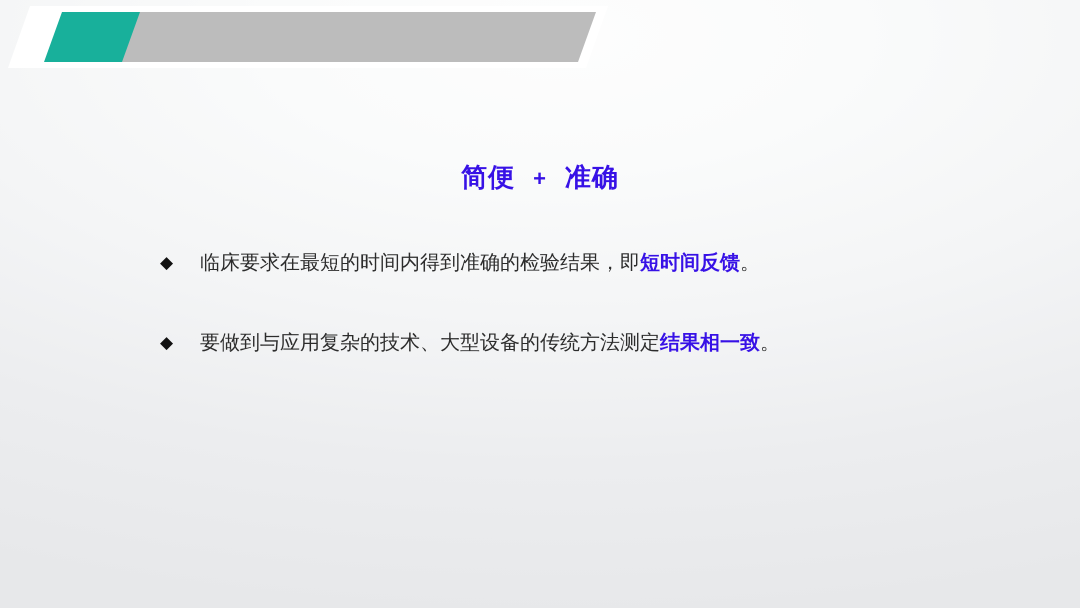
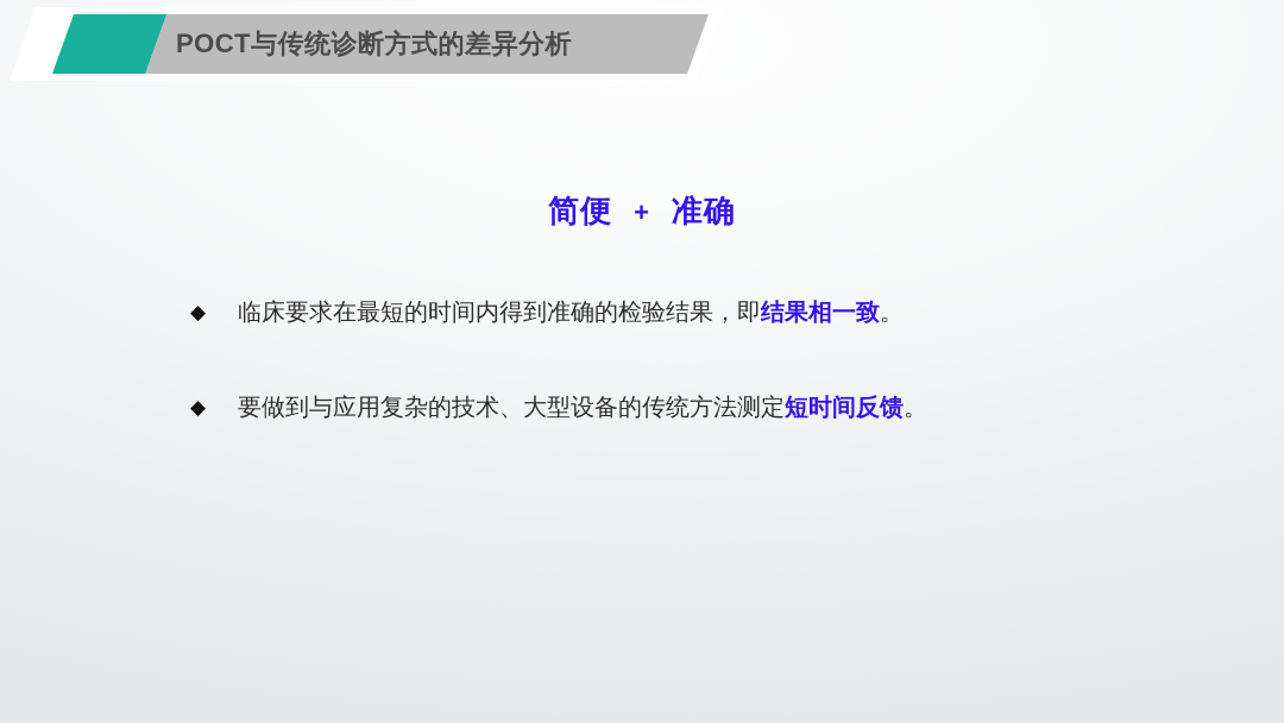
+ POCT与传统诊断方式的差异分析
  简便 + 准确
  ◆
- 临床要求在最短的时间内得到准确的检验结果，即短时间反馈。
+ 临床要求在最短的时间内得到准确的检验结果，即结果相一致。
  ◆
- 要做到与应用复杂的技术、大型设备的传统方法测定结果相一致。
+ 要做到与应用复杂的技术、大型设备的传统方法测定短时间反馈。
